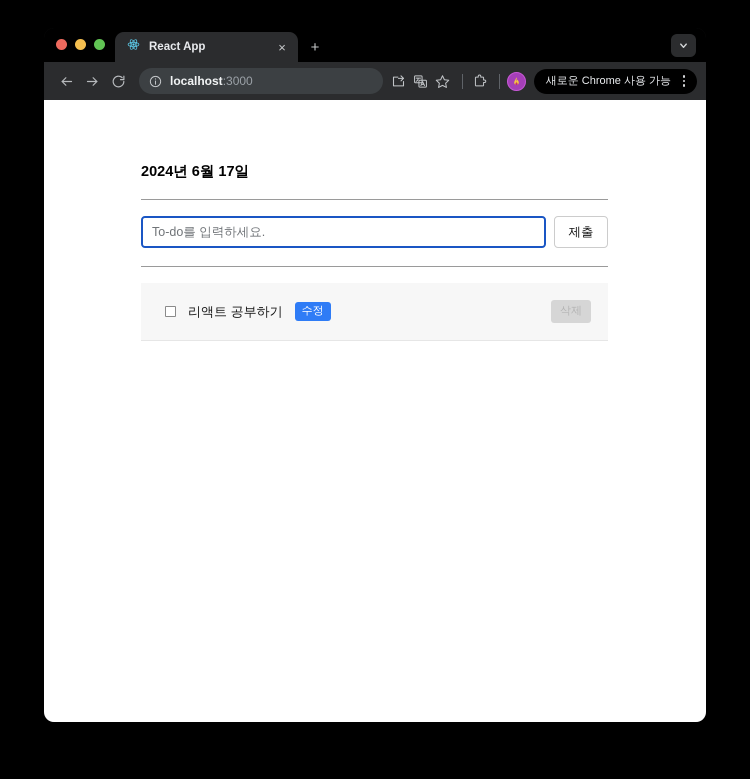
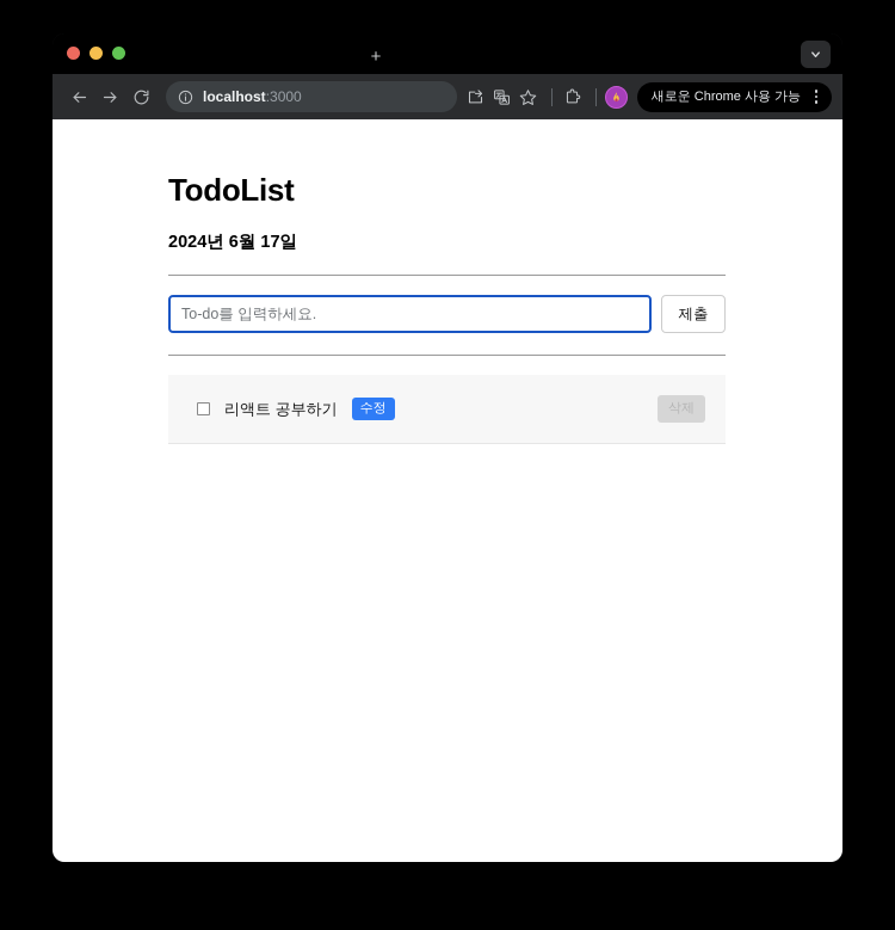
- React App
- ×
  +
  localhost:3000
  새로운 Chrome 사용 가능
+ TodoList
  2024년 6월 17일
  To-do를 입력하세요.
  제출
  리액트 공부하기
  수정
  삭제
